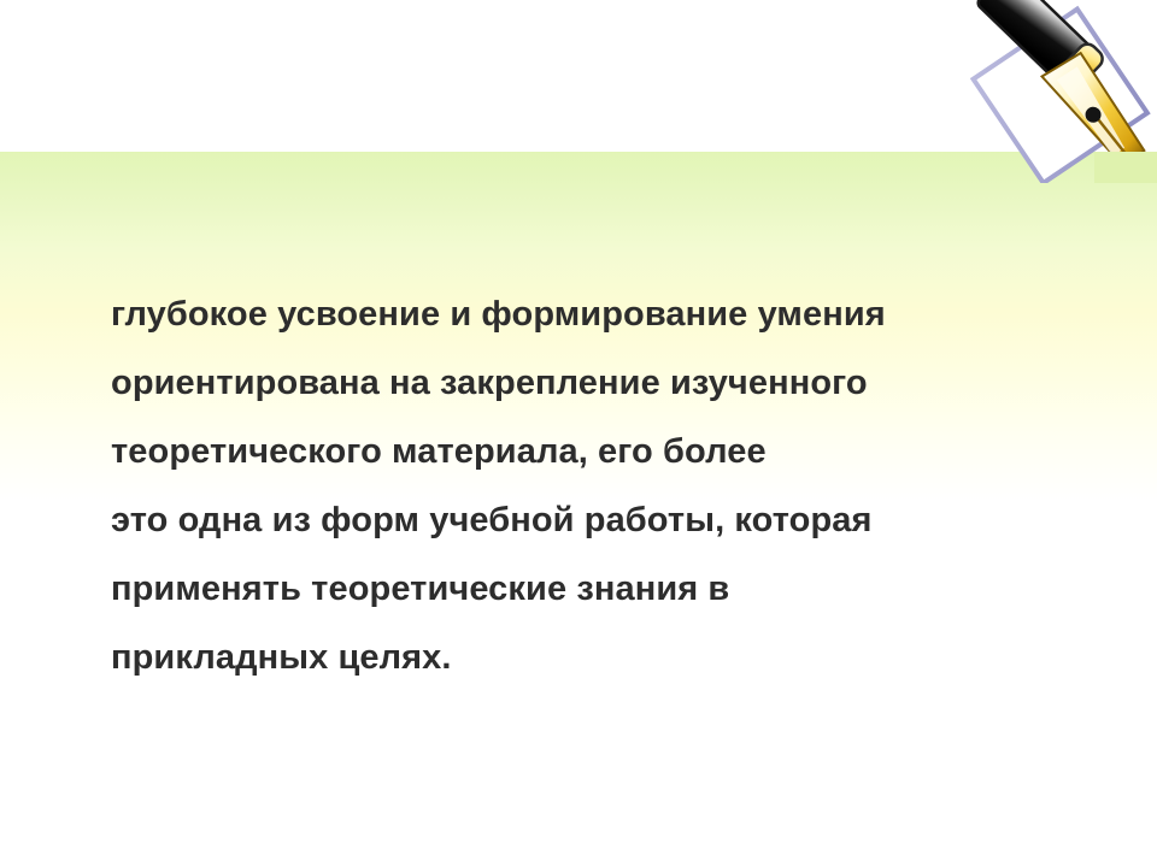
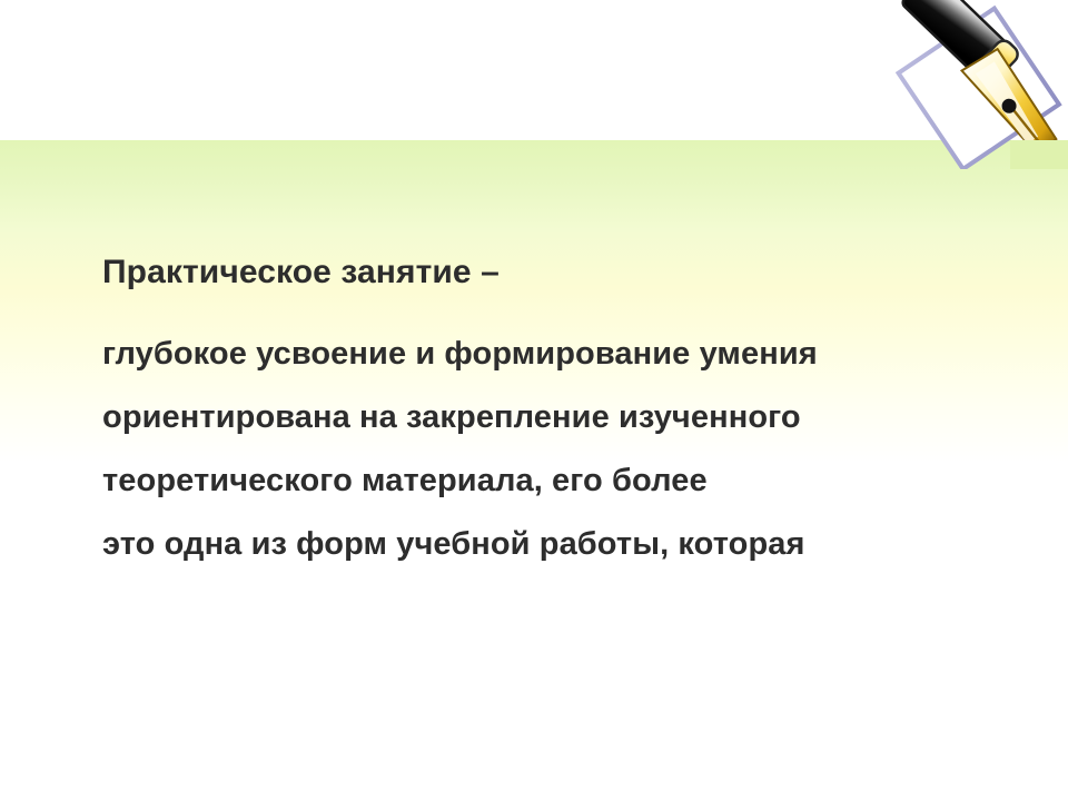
+ Практическое занятие –
  глубокое усвоение и формирование умения
  ориентирована на закрепление изученного
  теоретического материала, его более
  это одна из форм учебной работы, которая
- применять теоретические знания в
- прикладных целях.
